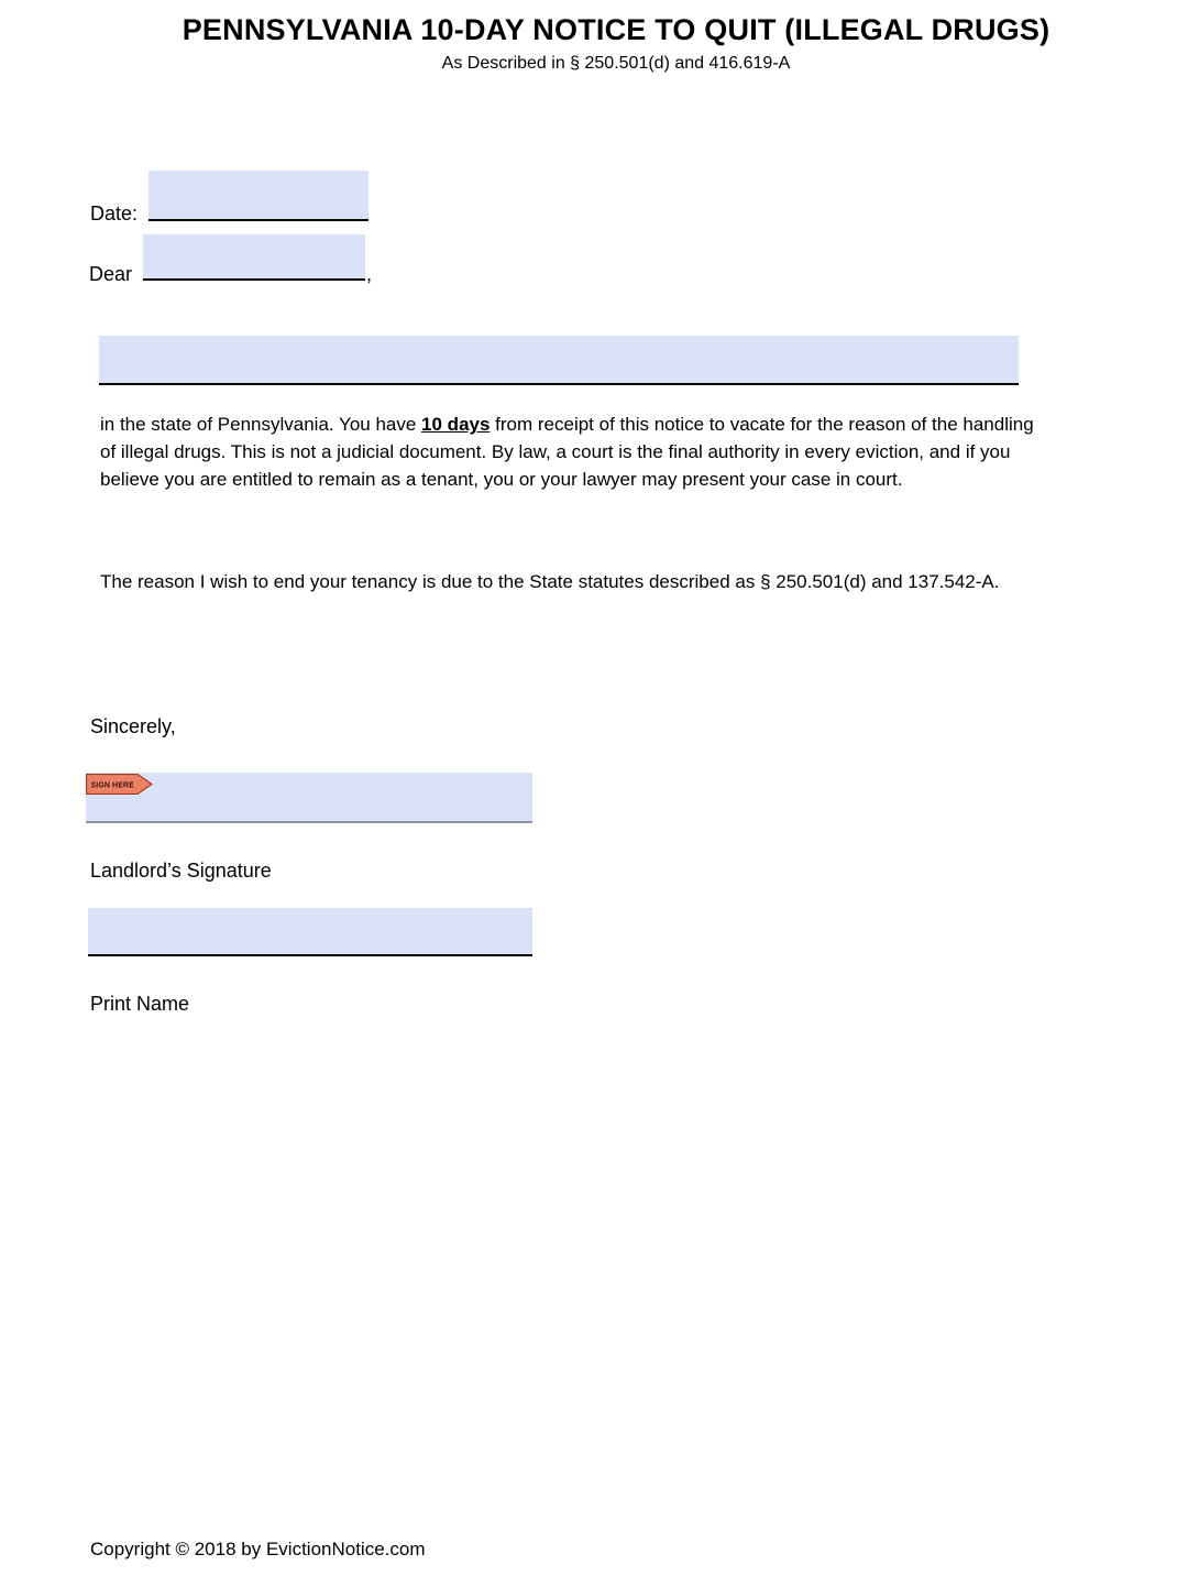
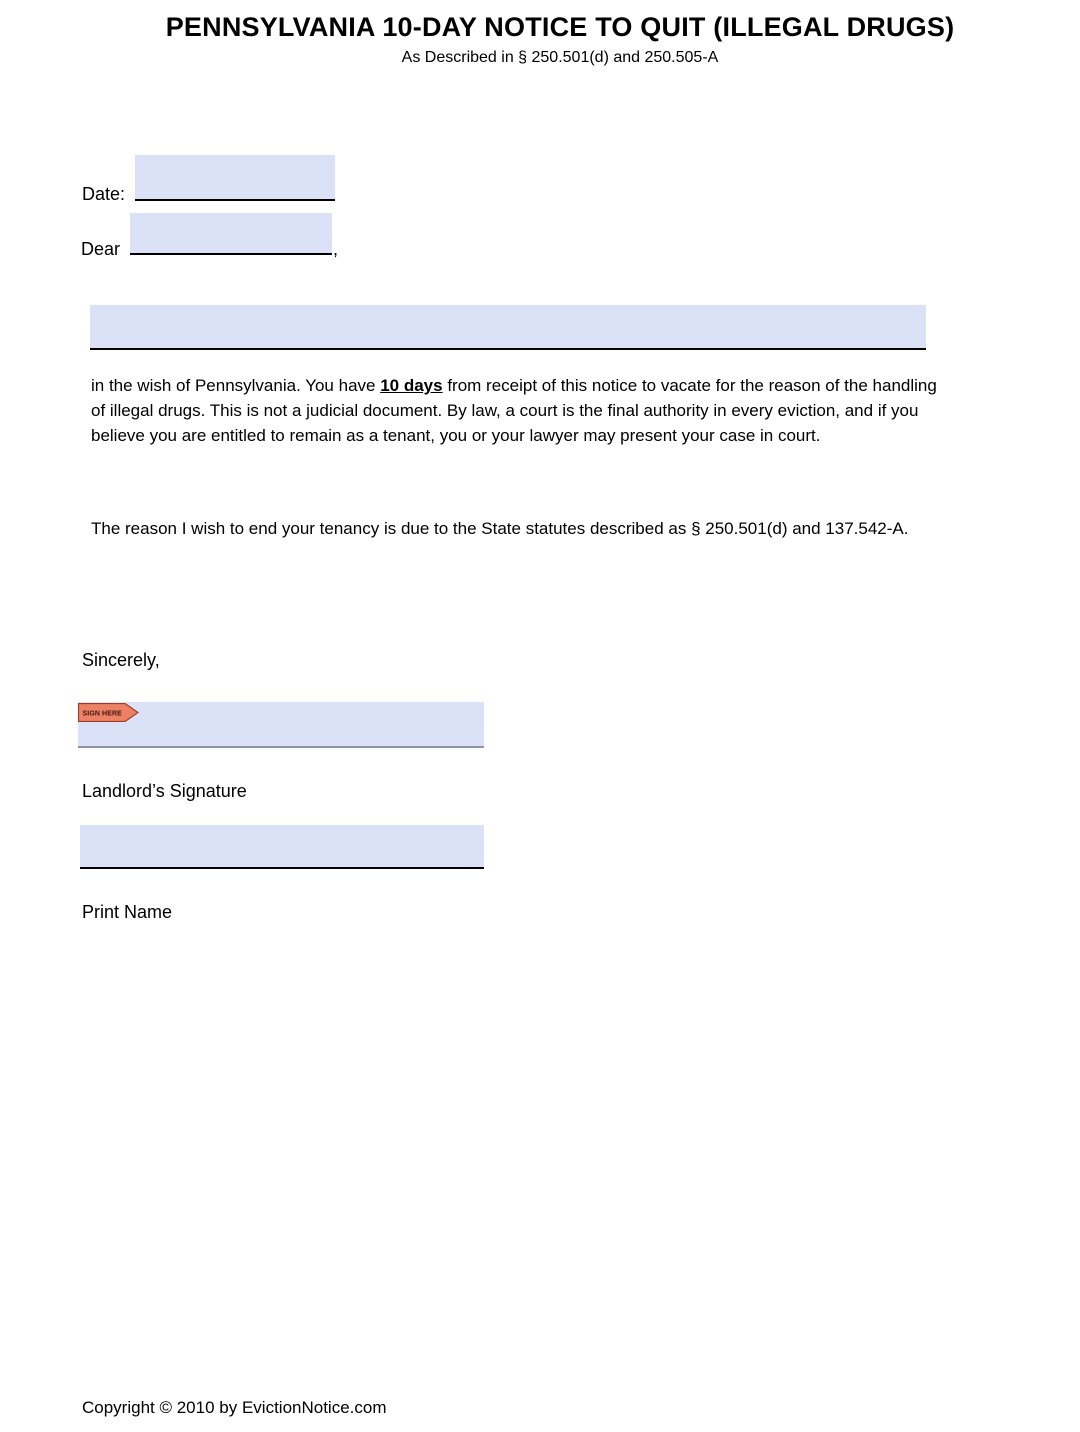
  PENNSYLVANIA 10-DAY NOTICE TO QUIT (ILLEGAL DRUGS)
- As Described in § 250.501(d) and 416.619-A
+ As Described in § 250.501(d) and 250.505-A
  Date:
  Dear
  ,
- in the state of Pennsylvania. You have 10 days from receipt of this notice to vacate for the reason of the handling of illegal drugs. This is not a judicial document. By law, a court is the final authority in every eviction, and if you believe you are entitled to remain as a tenant, you or your lawyer may present your case in court.
+ in the wish of Pennsylvania. You have 10 days from receipt of this notice to vacate for the reason of the handling of illegal drugs. This is not a judicial document. By law, a court is the final authority in every eviction, and if you believe you are entitled to remain as a tenant, you or your lawyer may present your case in court.
  The reason I wish to end your tenancy is due to the State statutes described as § 250.501(d) and 137.542-A.
  Sincerely,
  Landlord’s Signature
  Print Name
- Copyright © 2018 by EvictionNotice.com
+ Copyright © 2010 by EvictionNotice.com
